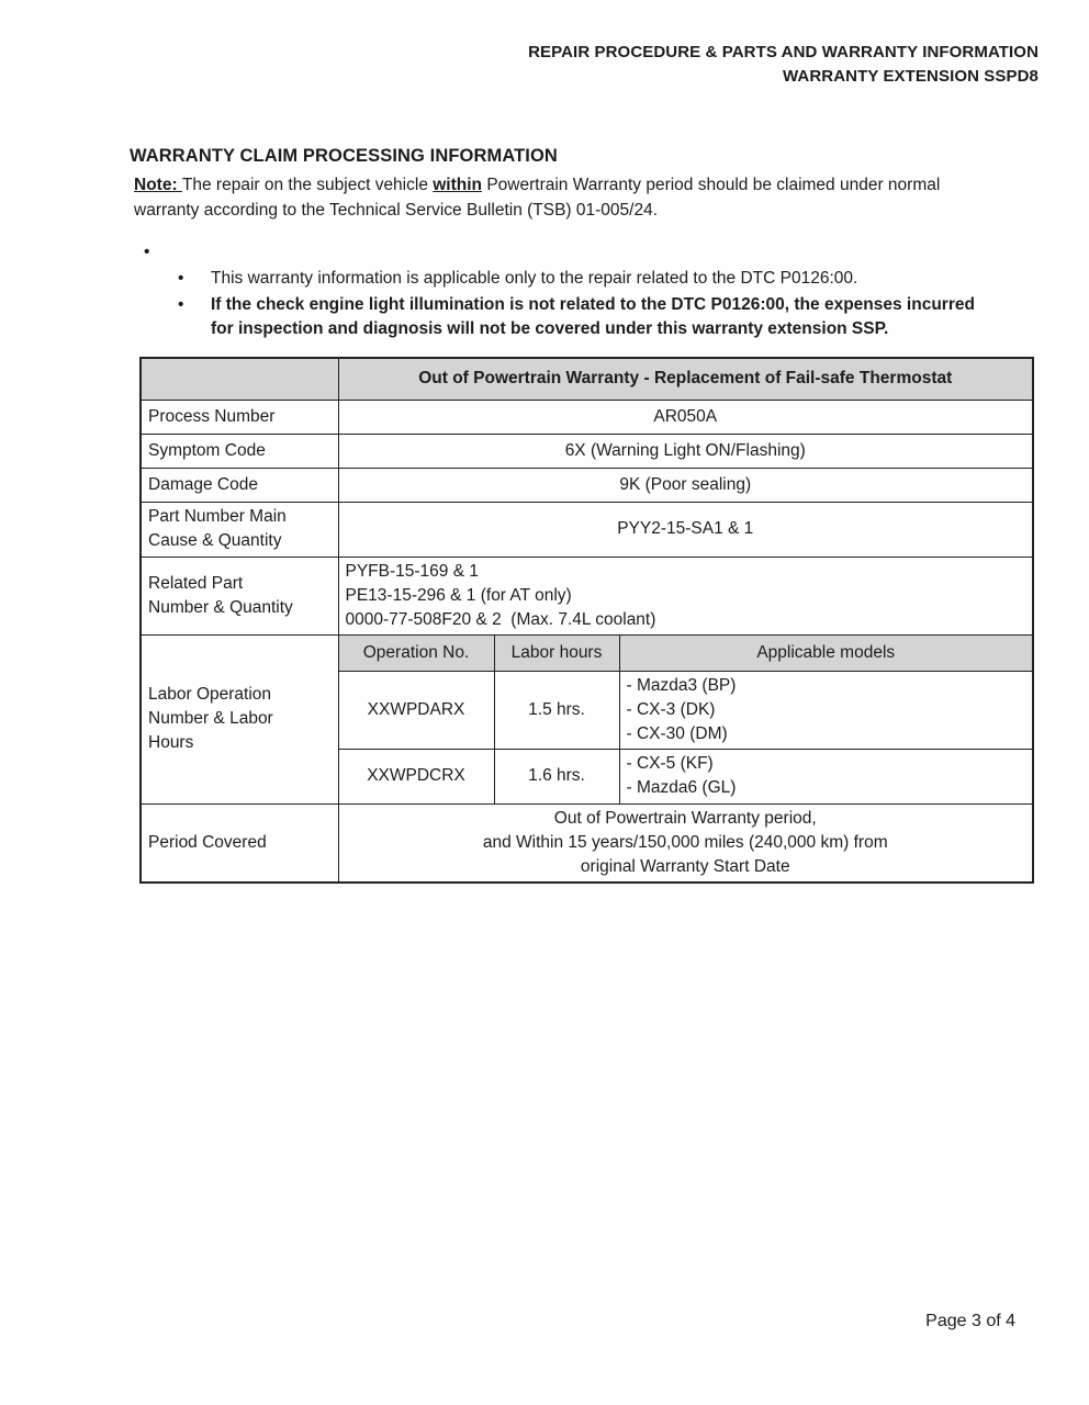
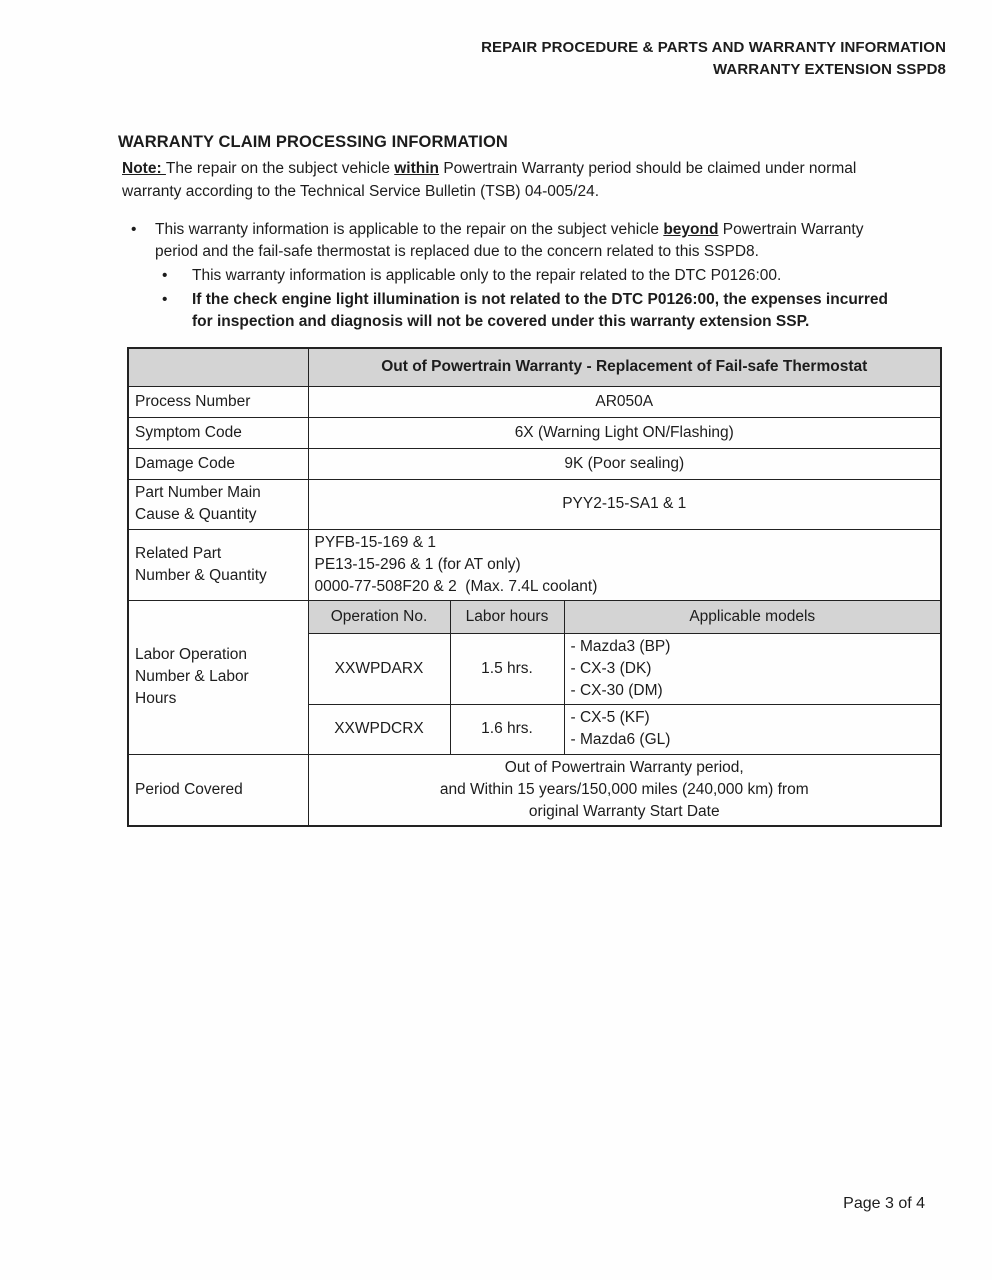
  REPAIR PROCEDURE & PARTS AND WARRANTY INFORMATION
  WARRANTY EXTENSION SSPD8
  WARRANTY CLAIM PROCESSING INFORMATION
- Note: The repair on the subject vehicle within Powertrain Warranty period should be claimed under normal warranty according to the Technical Service Bulletin (TSB) 01-005/24.
+ Note: The repair on the subject vehicle within Powertrain Warranty period should be claimed under normal warranty according to the Technical Service Bulletin (TSB) 04-005/24.
  •
+ This warranty information is applicable to the repair on the subject vehicle beyond Powertrain Warranty period and the fail-safe thermostat is replaced due to the concern related to this SSPD8.
  •
  This warranty information is applicable only to the repair related to the DTC P0126:00.
  •
  If the check engine light illumination is not related to the DTC P0126:00, the expenses incurred for inspection and diagnosis will not be covered under this warranty extension SSP.
  	Out of Powertrain Warranty - Replacement of Fail-safe Thermostat
  Process Number	AR050A
  Symptom Code	6X (Warning Light ON/Flashing)
  Damage Code	9K (Poor sealing)
  Part Number Main Cause & Quantity	PYY2-15-SA1 & 1
  Related Part Number & Quantity	PYFB-15-169 & 1 PE13-15-296 & 1 (for AT only) 0000-77-508F20 & 2 (Max. 7.4L coolant)
  Labor Operation Number & Labor Hours	Operation No.	Labor hours	Applicable models
  XXWPDARX	1.5 hrs.	- Mazda3 (BP) - CX-3 (DK) - CX-30 (DM)
  XXWPDCRX	1.6 hrs.	- CX-5 (KF) - Mazda6 (GL)
  Period Covered	Out of Powertrain Warranty period, and Within 15 years/150,000 miles (240,000 km) from original Warranty Start Date
  Page 3 of 4
